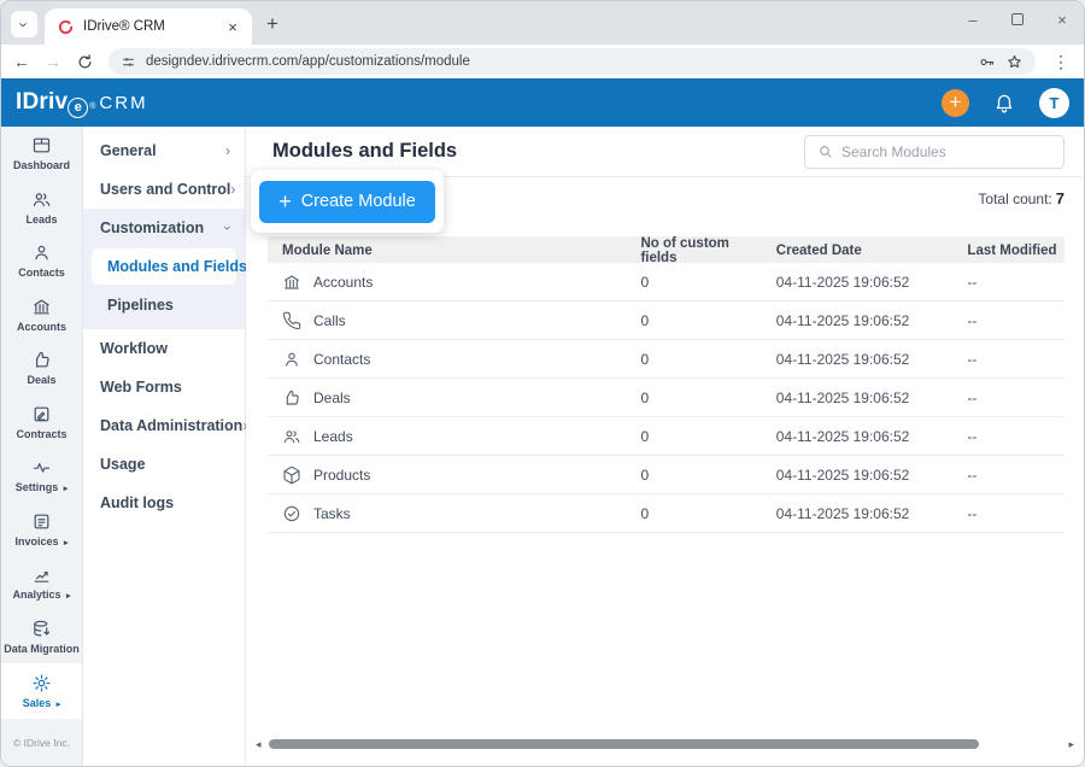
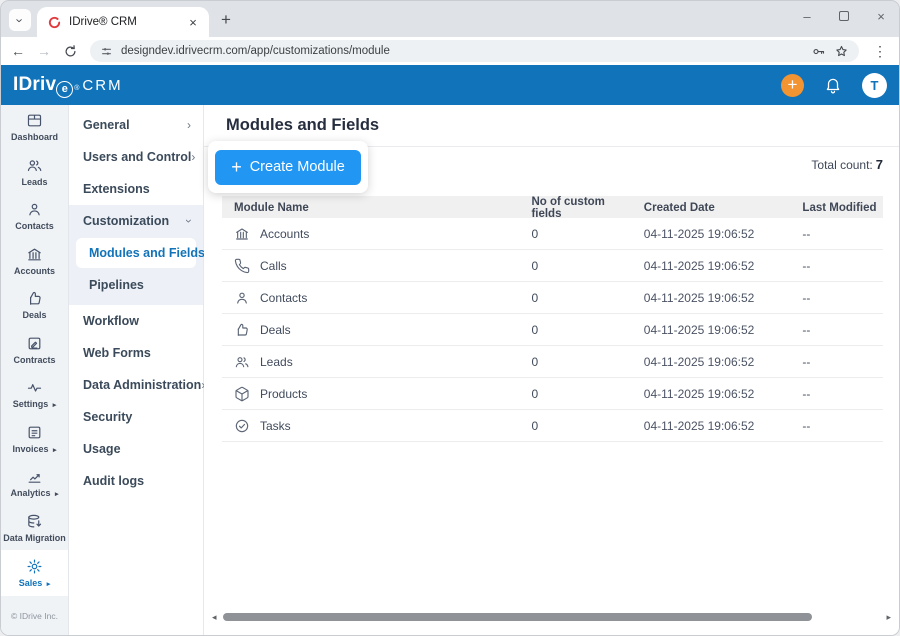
  IDrive® CRM
  ×
  +
  –
  ×
  ←
  →
  designdev.idrivecrm.com/app/customizations/module
  ⋮
  IDriv
  e
  CRM
  +
  T
  Dashboard
  Leads
  Contacts
  Accounts
  Deals
  Contracts
  Settings
  Invoices
  Analytics
  Data Migration
  Sales
  © IDrive Inc.
  General
  ›
  Users and Control
  ›
+ Extensions
  Customization
  Modules and Fields
  Pipelines
  Workflow
  Web Forms
  Data Administration
+ Security
  Usage
  Audit logs
  Modules and Fields
- Search Modules
  +
  Create Module
  Total count: 7
  Module Name
  No of custom fields
  Created Date
  Last Modified
  Accounts
  0
  04-11-2025 19:06:52
  --
  Calls
  0
  04-11-2025 19:06:52
  --
  Contacts
  0
  04-11-2025 19:06:52
  --
  Deals
  0
  04-11-2025 19:06:52
  --
  Leads
  0
  04-11-2025 19:06:52
  --
  Products
  0
  04-11-2025 19:06:52
  --
  Tasks
  0
  04-11-2025 19:06:52
  --
  ◂
  ▸
